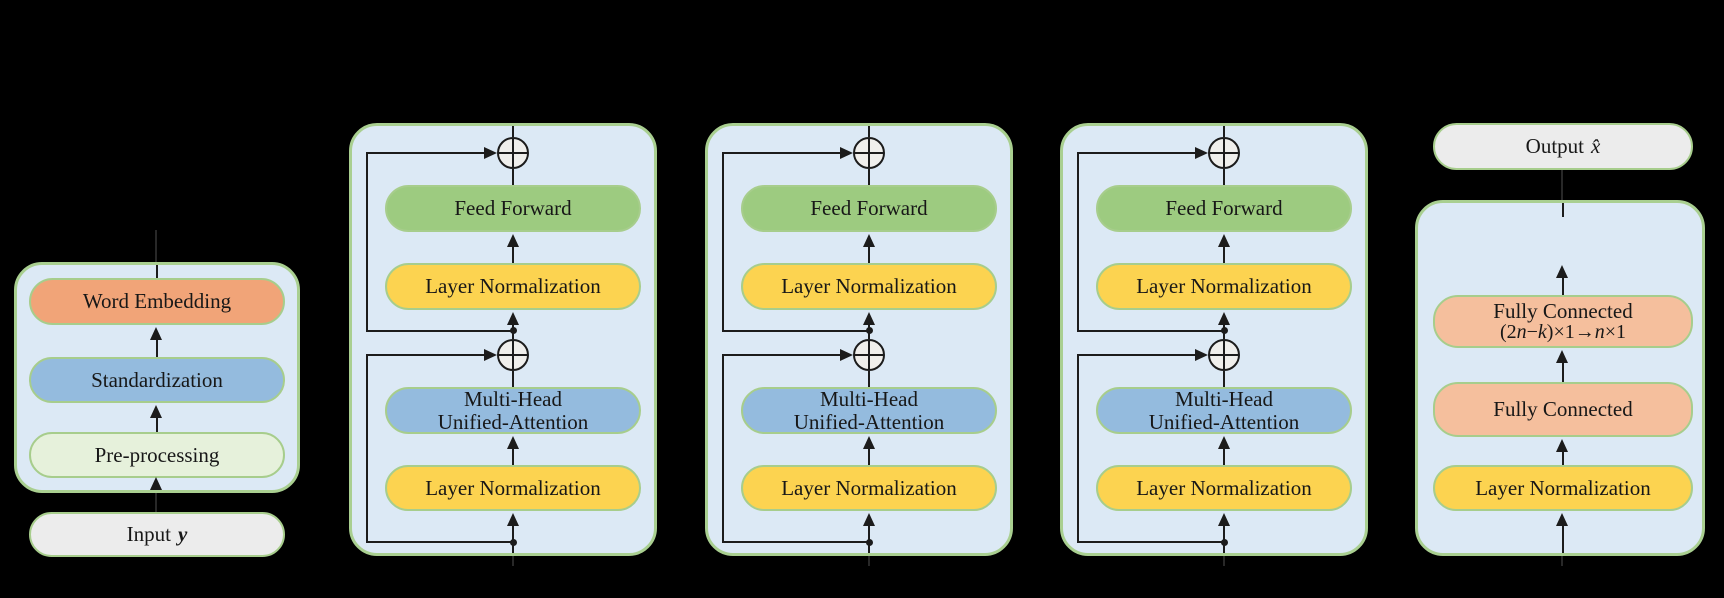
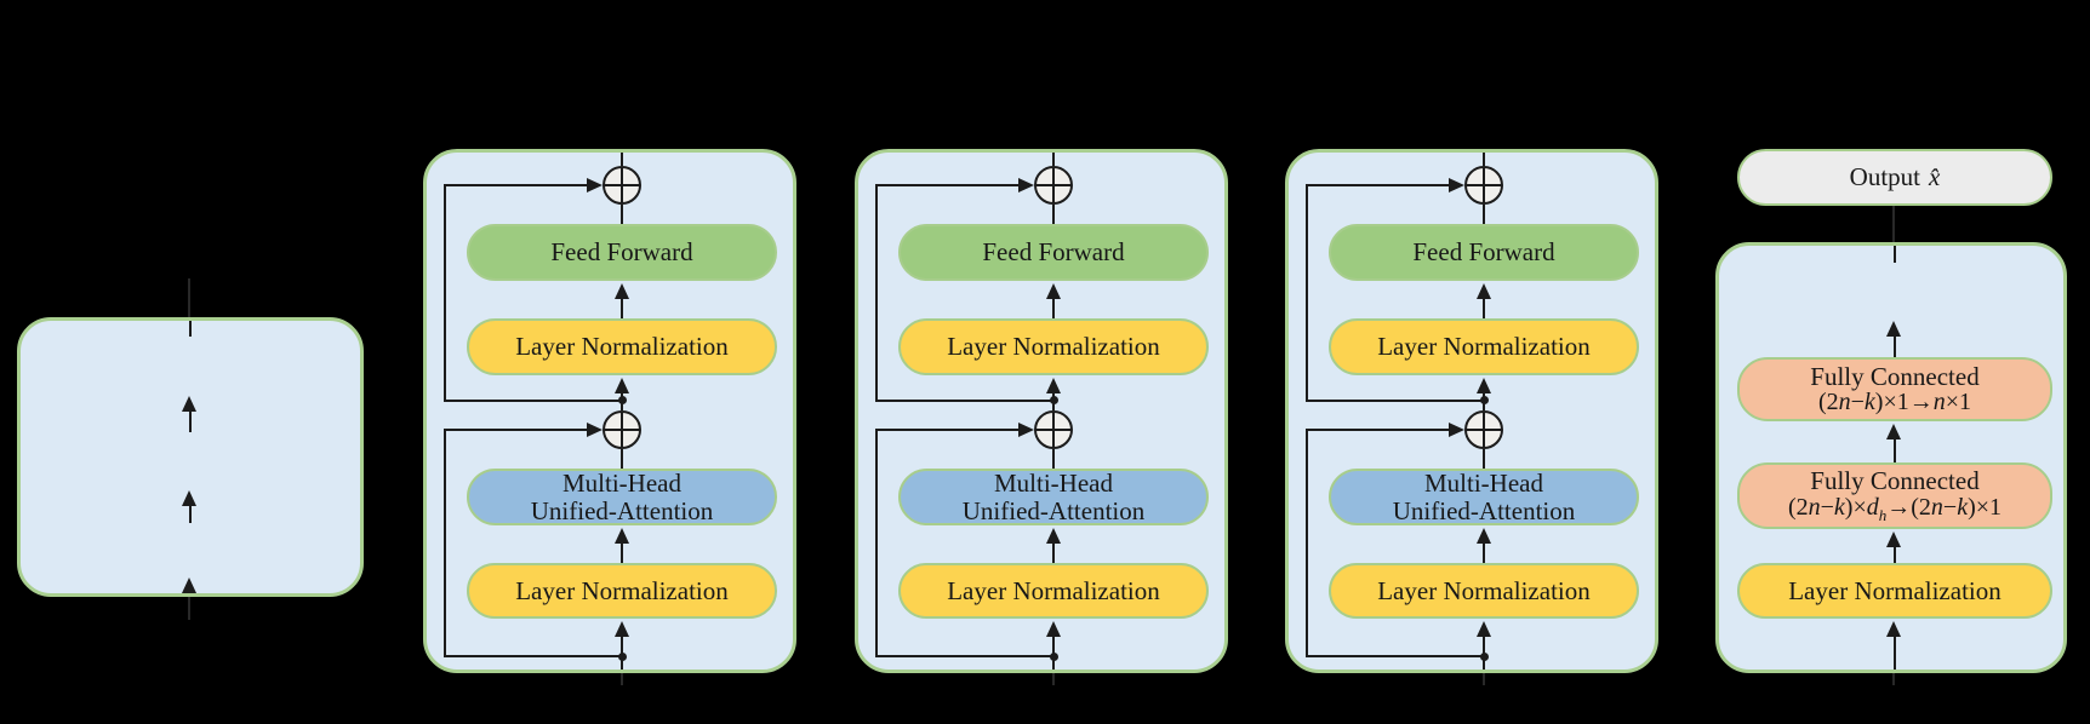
- Word Embedding
- Standardization
- Pre-processing
- Input
- y
  Feed Forward
  Layer Normalization
  Multi-Head
  Unified-Attention
  Layer Normalization
  Feed Forward
  Layer Normalization
  Multi-Head
  Unified-Attention
  Layer Normalization
  Feed Forward
  Layer Normalization
  Multi-Head
  Unified-Attention
  Layer Normalization
  Output
  x̂
  Fully Connected
  (2n−k)×1→n×1
  Fully Connected
+ (2n−k)×dh→(2n−k)×1
  Layer Normalization
